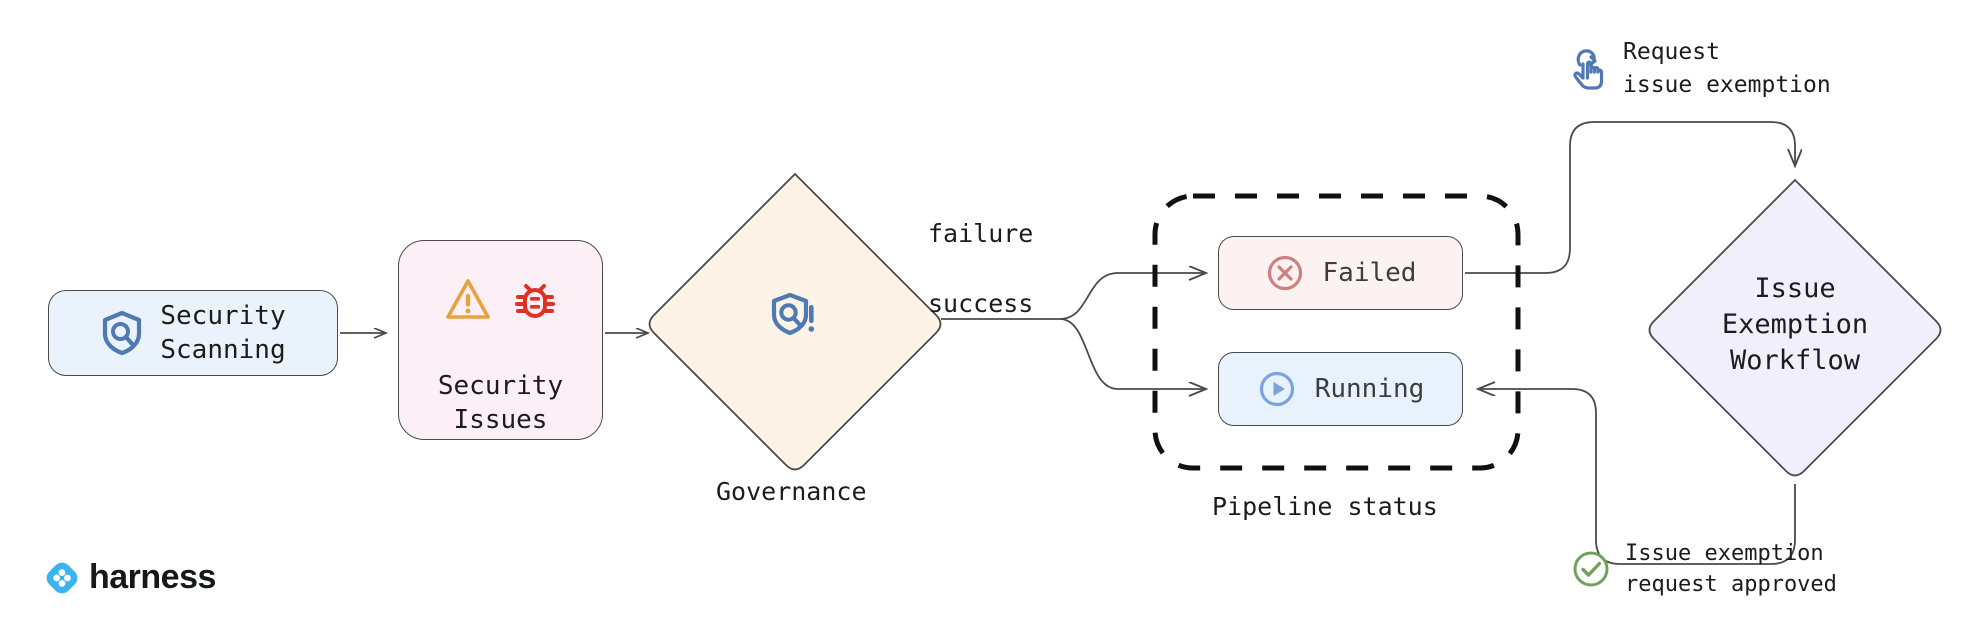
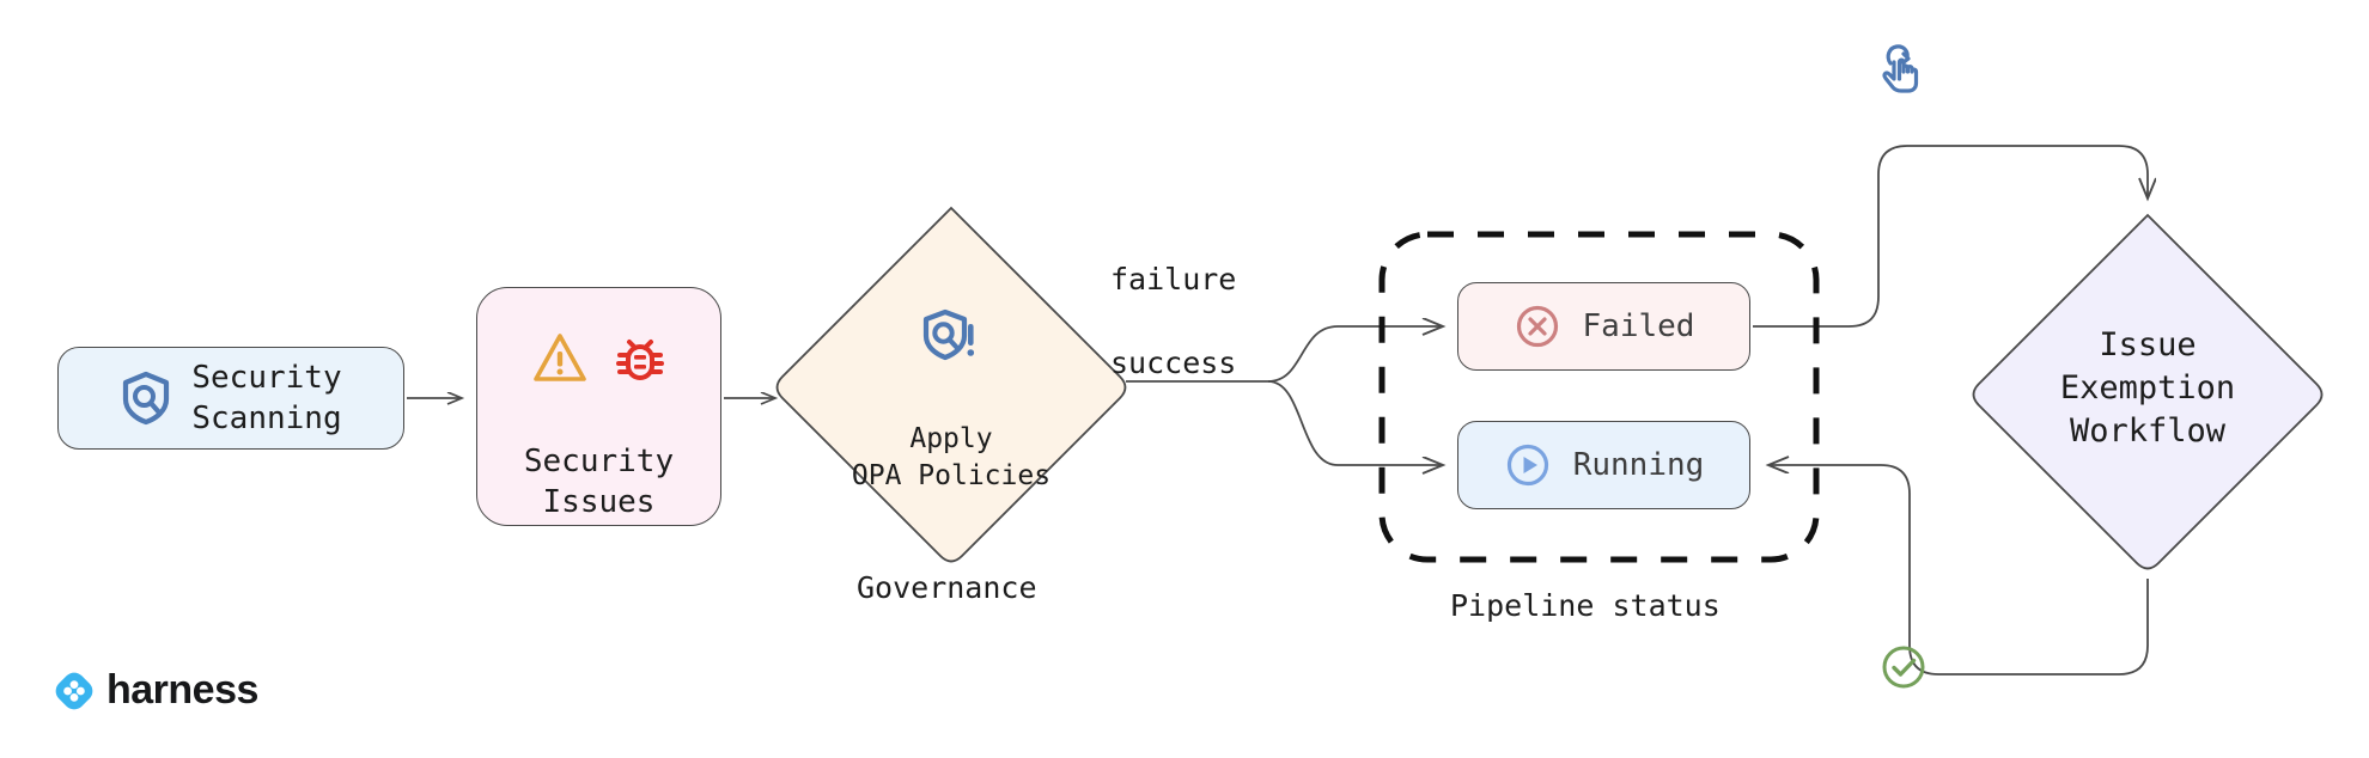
  Security
  Scanning
  Security
  Issues
+ Apply
+ OPA Policies
  Governance
  failure
  success
  Failed
  Running
  Pipeline status
  Issue
  Exemption
  Workflow
- Request
- issue exemption
- Issue exemption
- request approved
  harness
